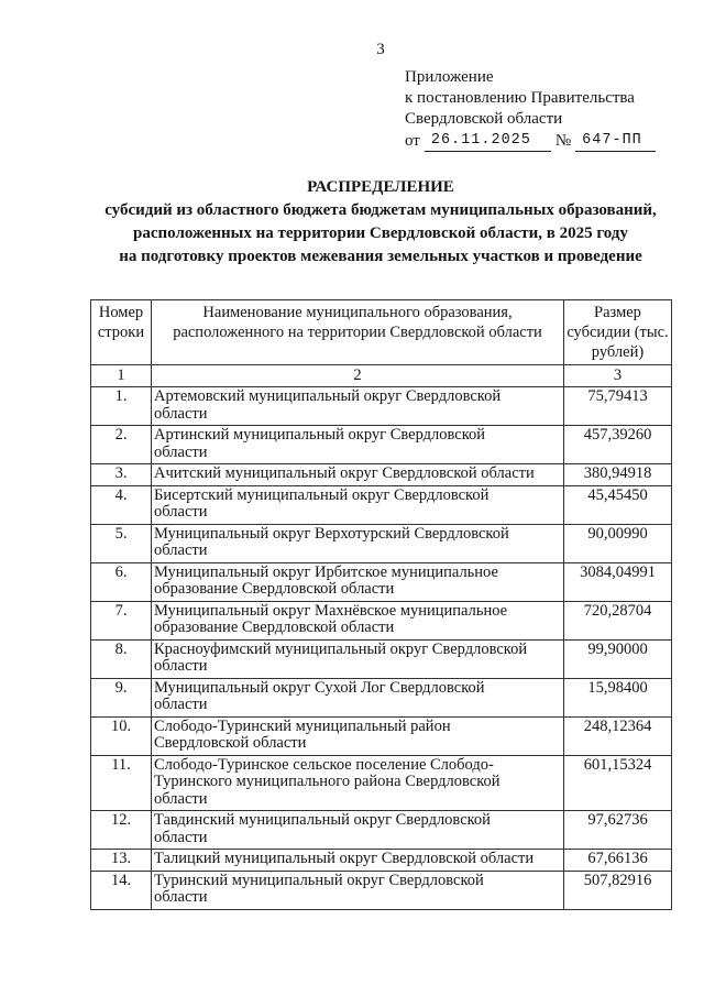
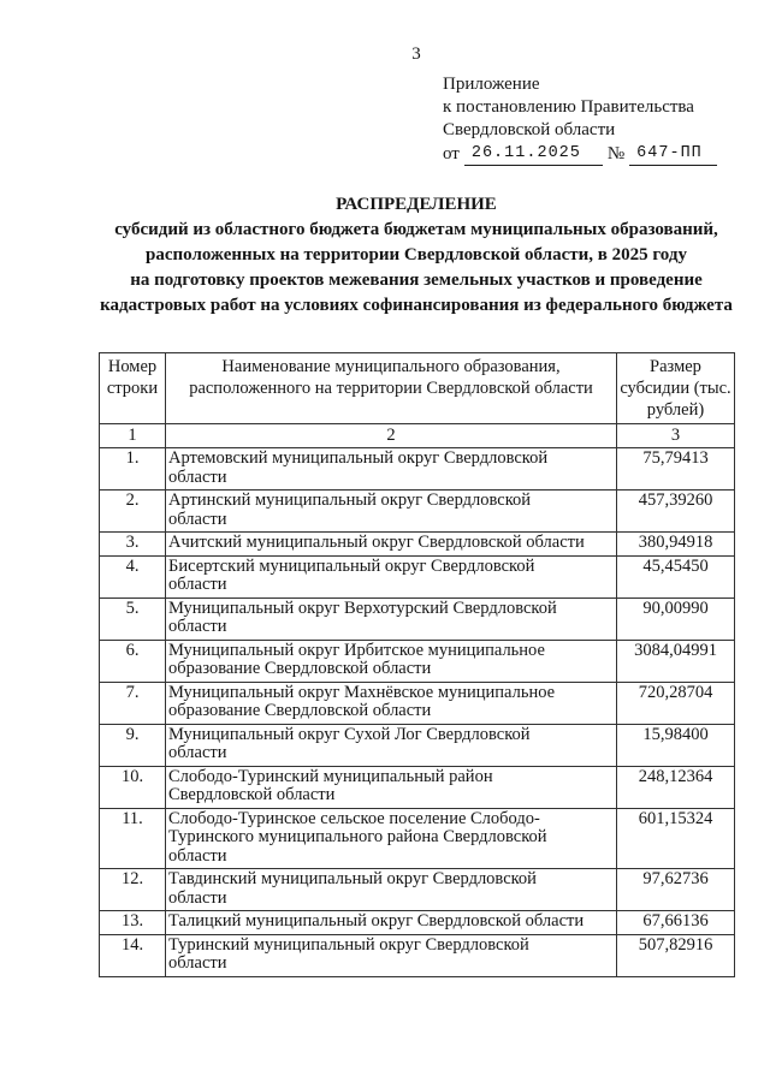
  3
  Приложение
  к постановлению Правительства
  Свердловской области
  от
  26.11.2025
  №
  647-ПП
  РАСПРЕДЕЛЕНИЕ
  субсидий из областного бюджета бюджетам муниципальных образований,
  расположенных на территории Свердловской области, в 2025 году
  на подготовку проектов межевания земельных участков и проведение
+ кадастровых работ на условиях софинансирования из федерального бюджета
  Номер строки	Наименование муниципального образования, расположенного на территории Свердловской области	Размер субсидии (тыс. рублей)
  1	2	3
  1.	Артемовский муниципальный округ Свердловской области	75,79413
  2.	Артинский муниципальный округ Свердловской области	457,39260
  3.	Ачитский муниципальный округ Свердловской области	380,94918
  4.	Бисертский муниципальный округ Свердловской области	45,45450
  5.	Муниципальный округ Верхотурский Свердловской области	90,00990
  6.	Муниципальный округ Ирбитское муниципальное образование Свердловской области	3084,04991
  7.	Муниципальный округ Махнёвское муниципальное образование Свердловской области	720,28704
- 8.	Красноуфимский муниципальный округ Свердловской области	99,90000
  9.	Муниципальный округ Сухой Лог Свердловской области	15,98400
  10.	Слободо-Туринский муниципальный район Свердловской области	248,12364
  11.	Слободо-Туринское сельское поселение Слободо- Туринского муниципального района Свердловской области	601,15324
  12.	Тавдинский муниципальный округ Свердловской области	97,62736
  13.	Талицкий муниципальный округ Свердловской области	67,66136
  14.	Туринский муниципальный округ Свердловской области	507,82916
